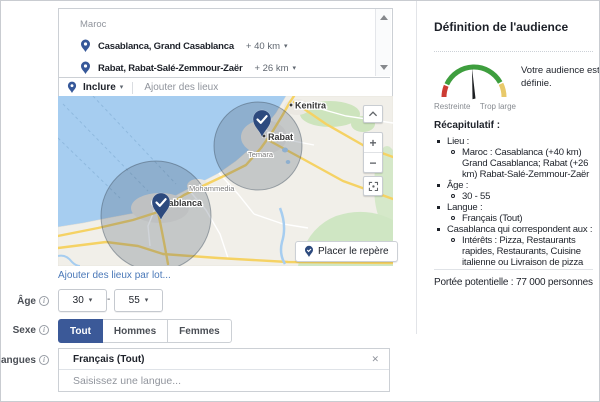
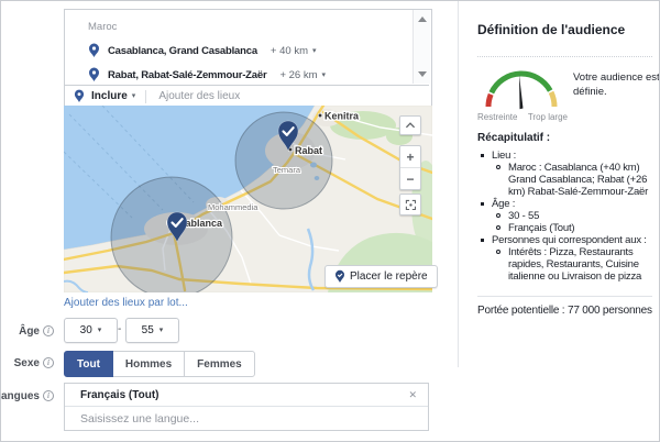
  Maroc
  Casablanca, Grand Casablanca
  + 40 km
  Rabat, Rabat-Salé-Zemmour-Zaër
  + 26 km
  Inclure
  Ajouter des lieux
  Kenitra
  Rabat
  Temara
  Mohammedia
  ablanca
  +
  −
  Placer le repère
  Ajouter des lieux par lot...
  Âge
  i
  30
  -
  55
  Sexe
  i
  Tout
  Hommes
  Femmes
  angues
  i
  Français (Tout)
  ✕
  Saisissez une langue...
  Définition de l'audience
  Restreinte
  Trop large
  Votre audience est
  définie.
  Récapitulatif :
  Lieu :
  Maroc : Casablanca (+40 km) Grand Casablanca; Rabat (+26 km) Rabat-Salé-Zemmour-Zaër
  Âge :
  30 - 55
- Langue :
  Français (Tout)
- Casablanca qui correspondent aux :
+ Personnes qui correspondent aux :
  Intérêts : Pizza, Restaurants rapides, Restaurants, Cuisine italienne ou Livraison de pizza
  Portée potentielle : 77 000 personnes
